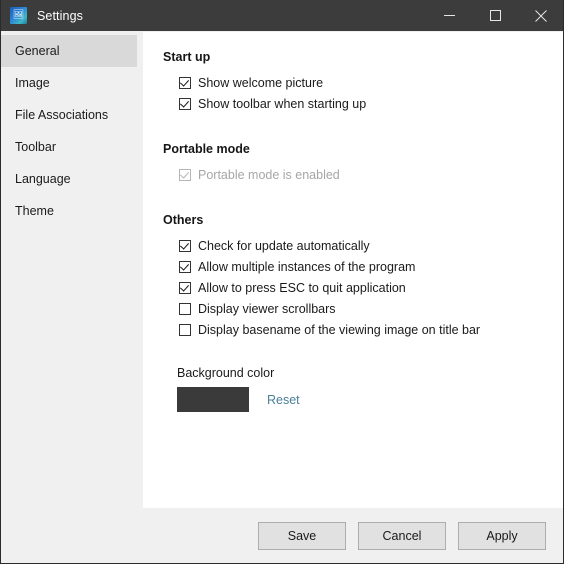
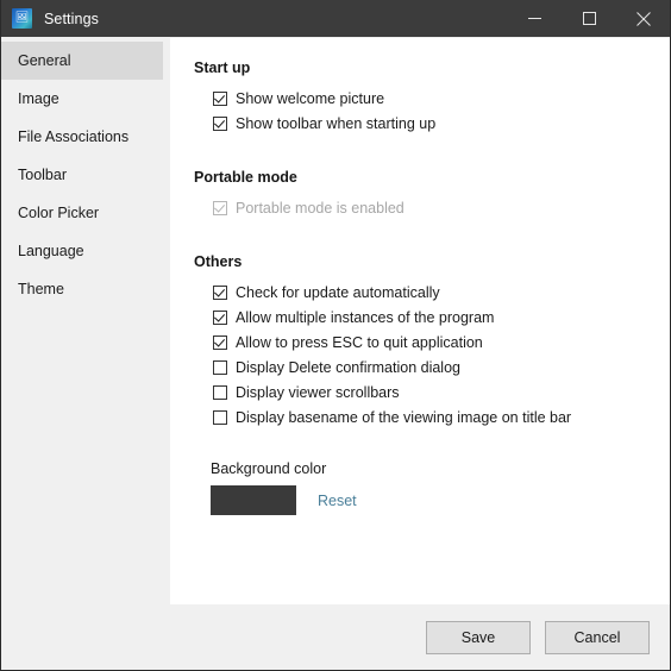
  Settings
  General
  Image
  File Associations
  Toolbar
+ Color Picker
  Language
  Theme
  Start up
  Show welcome picture
  Show toolbar when starting up
  Portable mode
  Portable mode is enabled
  Others
  Check for update automatically
  Allow multiple instances of the program
  Allow to press ESC to quit application
+ Display Delete confirmation dialog
  Display viewer scrollbars
  Display basename of the viewing image on title bar
  Background color
  Reset
  Save
  Cancel
- Apply
